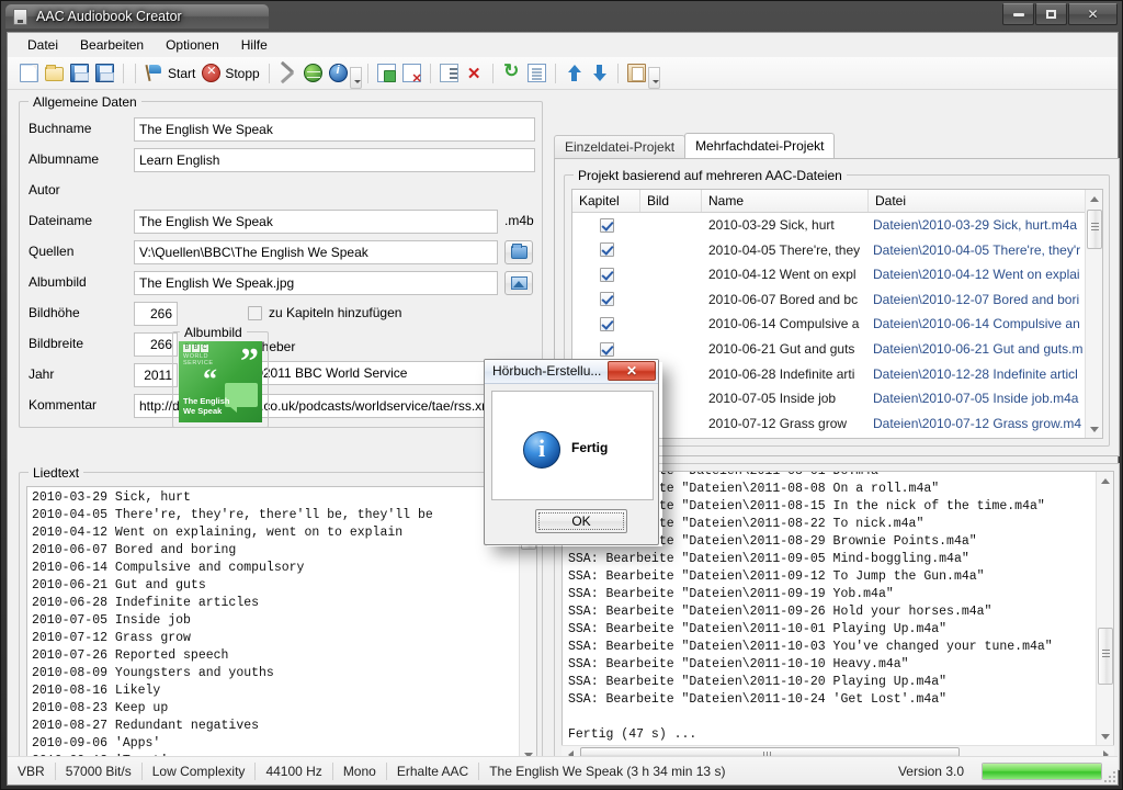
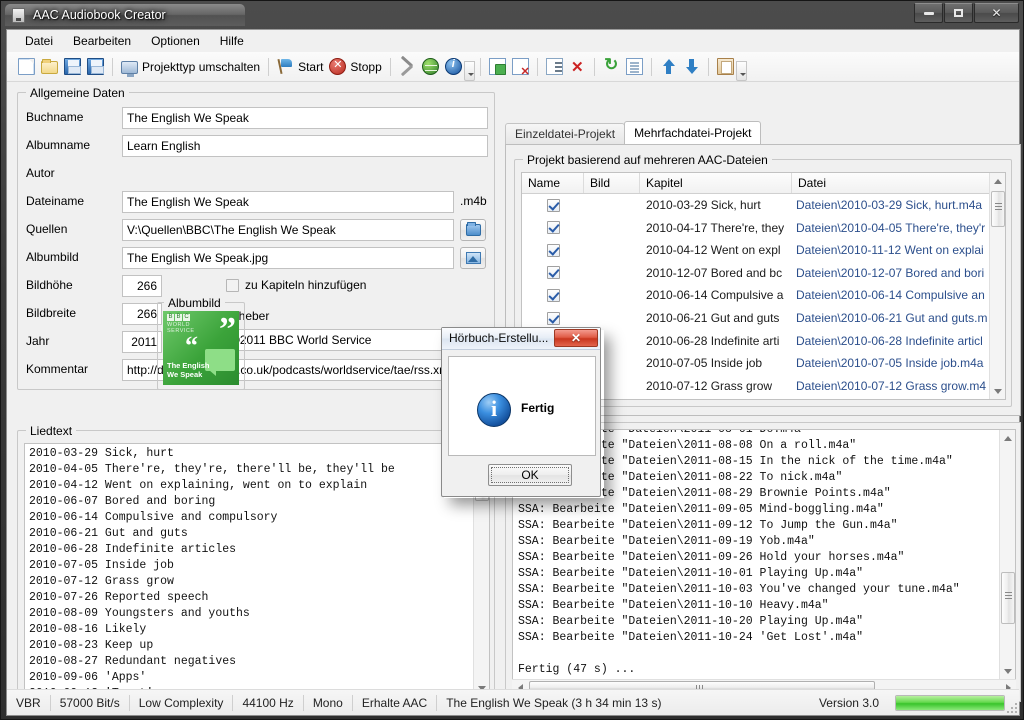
  AAC Audiobook Creator
  ✕
  Datei
  Bearbeiten
  Optionen
  Hilfe
+ Projekttyp umschalten
  Start
  Stopp
  Allgemeine Daten
  Buchname
  The English We Speak
  Albumname
  Learn English
  Autor
  Dateiname
  The English We Speak
  .m4b
  Quellen
  V:\Quellen\BBC\The English We Speak
  Albumbild
  The English We Speak.jpg
  Bildhöhe
  266
  Bildbreite
  266
  Jahr
  2011
  Kommentar
  http://dco.uk/podcasts/worldservice/tae/rss.x
  zu Kapiteln hinzufügen
  heber
  2011 BBC World Service
  Albumbild
  ”
  “
  The English
  We Speak
  Liedtext
  2010-03-29 Sick, hurt
  2010-04-05 There're, they're, there'll be, they'll be
  2010-04-12 Went on explaining, went on to explain
  2010-06-07 Bored and boring
  2010-06-14 Compulsive and compulsory
  2010-06-21 Gut and guts
  2010-06-28 Indefinite articles
  2010-07-05 Inside job
  2010-07-12 Grass grow
  2010-07-26 Reported speech
  2010-08-09 Youngsters and youths
  2010-08-16 Likely
  2010-08-23 Keep up
  2010-08-27 Redundant negatives
  2010-09-06 'Apps'
  Einzeldatei-Projekt
  Mehrfachdatei-Projekt
  Projekt basierend auf mehreren AAC-Dateien
- Kapitel
+ Name
  Bild
- Name
+ Kapitel
  Datei
  2010-03-29 Sick, hurt
  Dateien\2010-03-29 Sick, hurt.m4a
- 2010-04-05 There're, they
+ 2010-04-17 There're, they
  Dateien\2010-04-05 There're, they'r
  2010-04-12 Went on expl
- Dateien\2010-04-12 Went on explai
+ Dateien\2010-11-12 Went on explai
- 2010-06-07 Bored and bc
+ 2010-12-07 Bored and bc
  Dateien\2010-12-07 Bored and bori
  2010-06-14 Compulsive a
  Dateien\2010-06-14 Compulsive an
  2010-06-21 Gut and guts
  Dateien\2010-06-21 Gut and guts.m
  2010-06-28 Indefinite arti
- Dateien\2010-12-28 Indefinite articl
+ Dateien\2010-06-28 Indefinite articl
  2010-07-05 Inside job
  Dateien\2010-07-05 Inside job.m4a
  2010-07-12 Grass grow
  Dateien\2010-07-12 Grass grow.m4
  te "Dateien\2011-08-01 Do.m4a"
  te "Dateien\2011-08-08 On a roll.m4a"
  te "Dateien\2011-08-15 In the nick of the time.m4a"
  te "Dateien\2011-08-22 To nick.m4a"
  te "Dateien\2011-08-29 Brownie Points.m4a"
  SSA: Bearbeite "Dateien\2011-09-05 Mind-boggling.m4a"
  SSA: Bearbeite "Dateien\2011-09-12 To Jump the Gun.m4a"
  SSA: Bearbeite "Dateien\2011-09-19 Yob.m4a"
  SSA: Bearbeite "Dateien\2011-09-26 Hold your horses.m4a"
  SSA: Bearbeite "Dateien\2011-10-01 Playing Up.m4a"
  SSA: Bearbeite "Dateien\2011-10-03 You've changed your tune.m4a"
  SSA: Bearbeite "Dateien\2011-10-10 Heavy.m4a"
  SSA: Bearbeite "Dateien\2011-10-20 Playing Up.m4a"
  SSA: Bearbeite "Dateien\2011-10-24 'Get Lost'.m4a"
  Fertig (47 s) ...
  VBR
  57000 Bit/s
  Low Complexity
  44100 Hz
  Mono
  Erhalte AAC
  The English We Speak (3 h 34 min 13 s)
  Version 3.0
  Hörbuch-Erstellu...
  ✕
  Fertig
  OK
